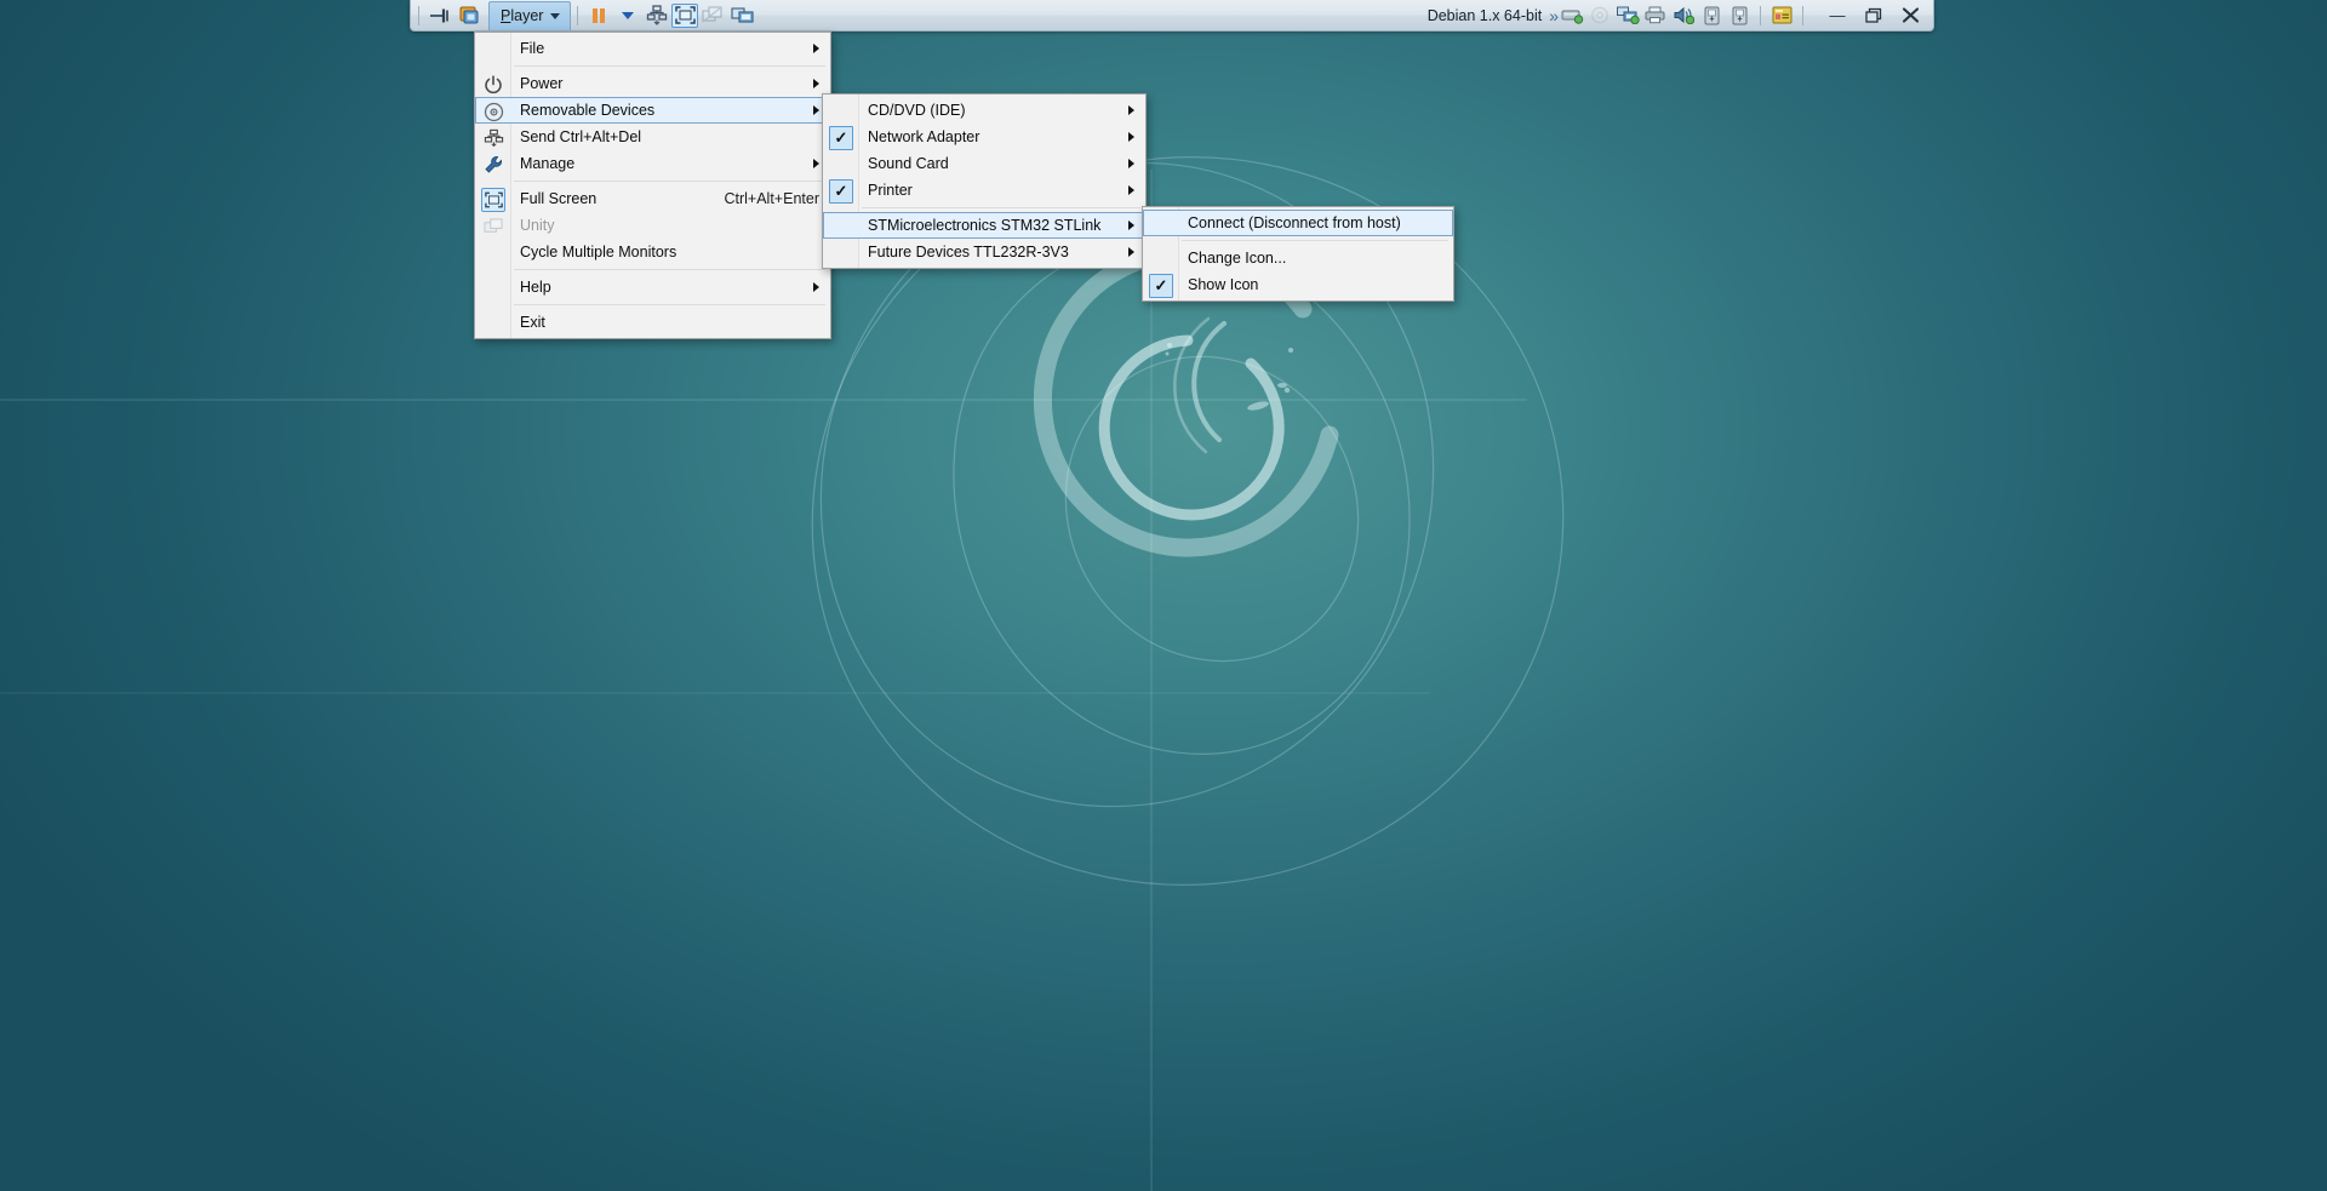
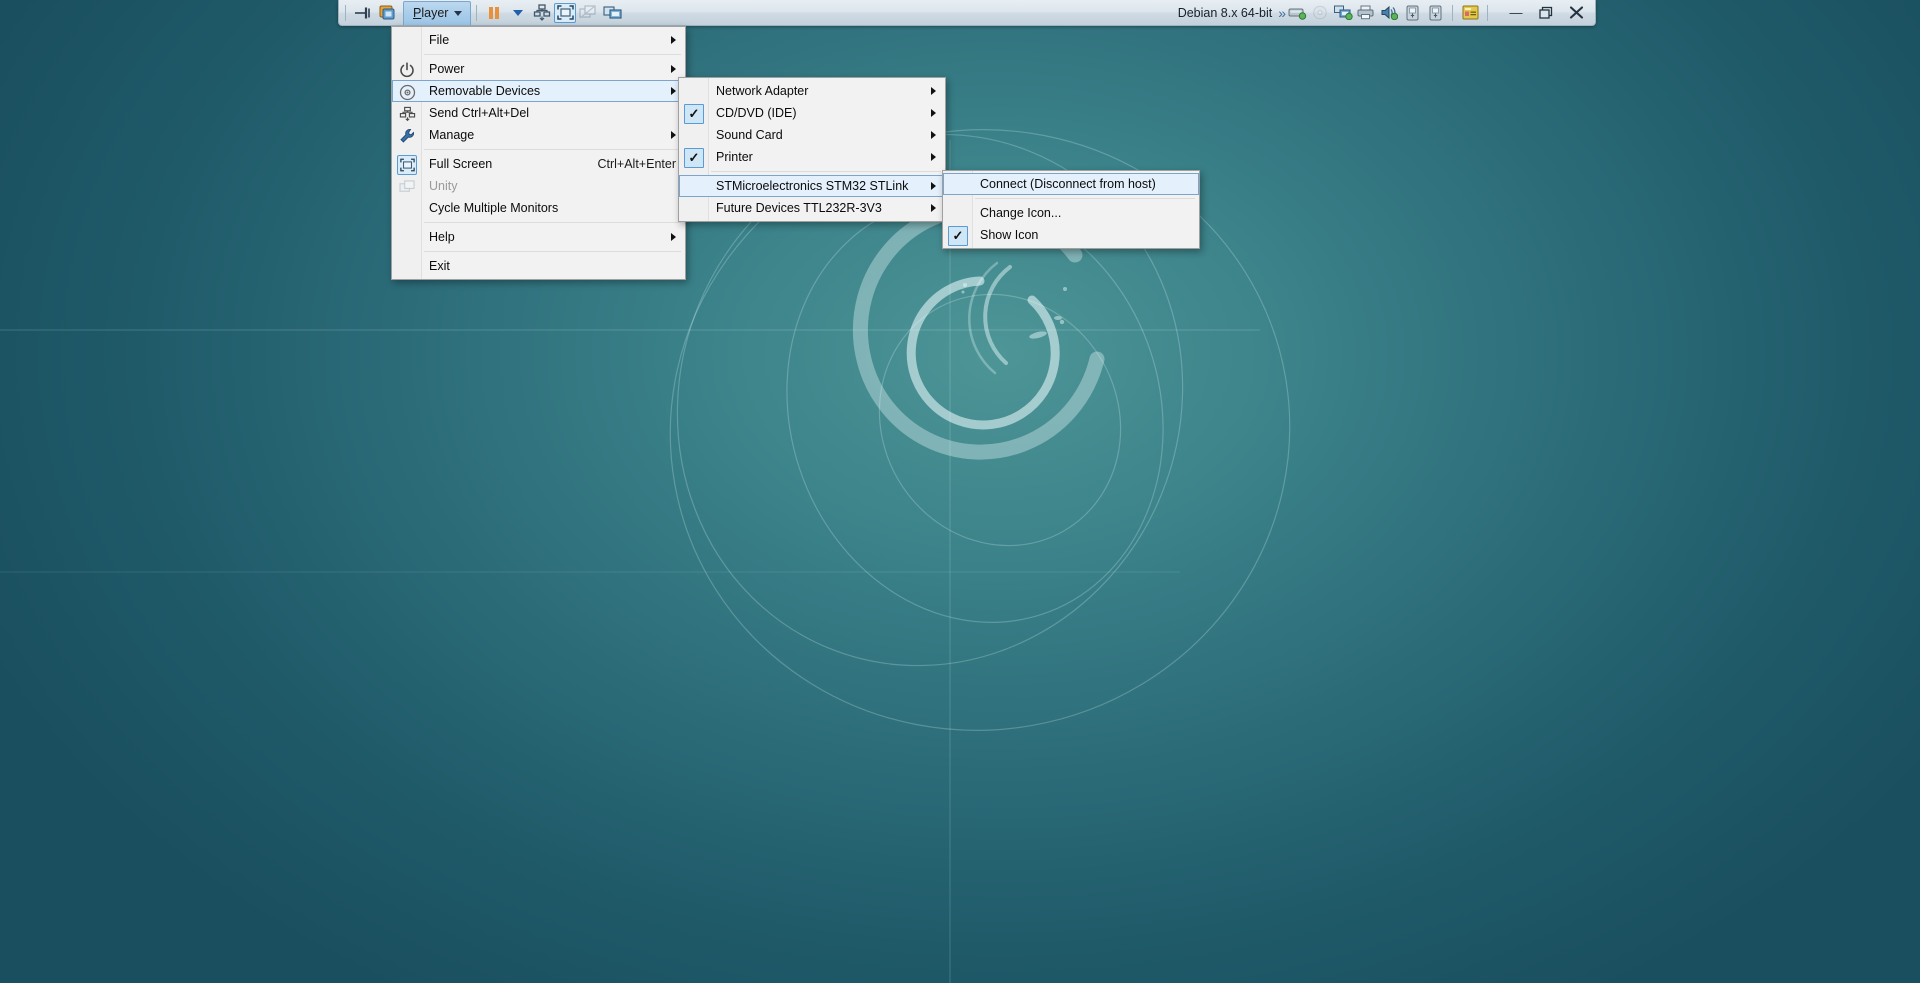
  Player
- Debian 1.x 64-bit
+ Debian 8.x 64-bit
  »
  —
  File
  Power
  Removable Devices
  Send Ctrl+Alt+Del
  Manage
  Full Screen
  Ctrl+Alt+Enter
  Unity
  Cycle Multiple Monitors
  Help
  Exit
- CD/DVD (IDE)
+ Network Adapter
  ✓
- Network Adapter
+ CD/DVD (IDE)
  Sound Card
  ✓
  Printer
  STMicroelectronics STM32 STLink
  Future Devices TTL232R-3V3
  Connect (Disconnect from host)
  Change Icon...
  ✓
  Show Icon
